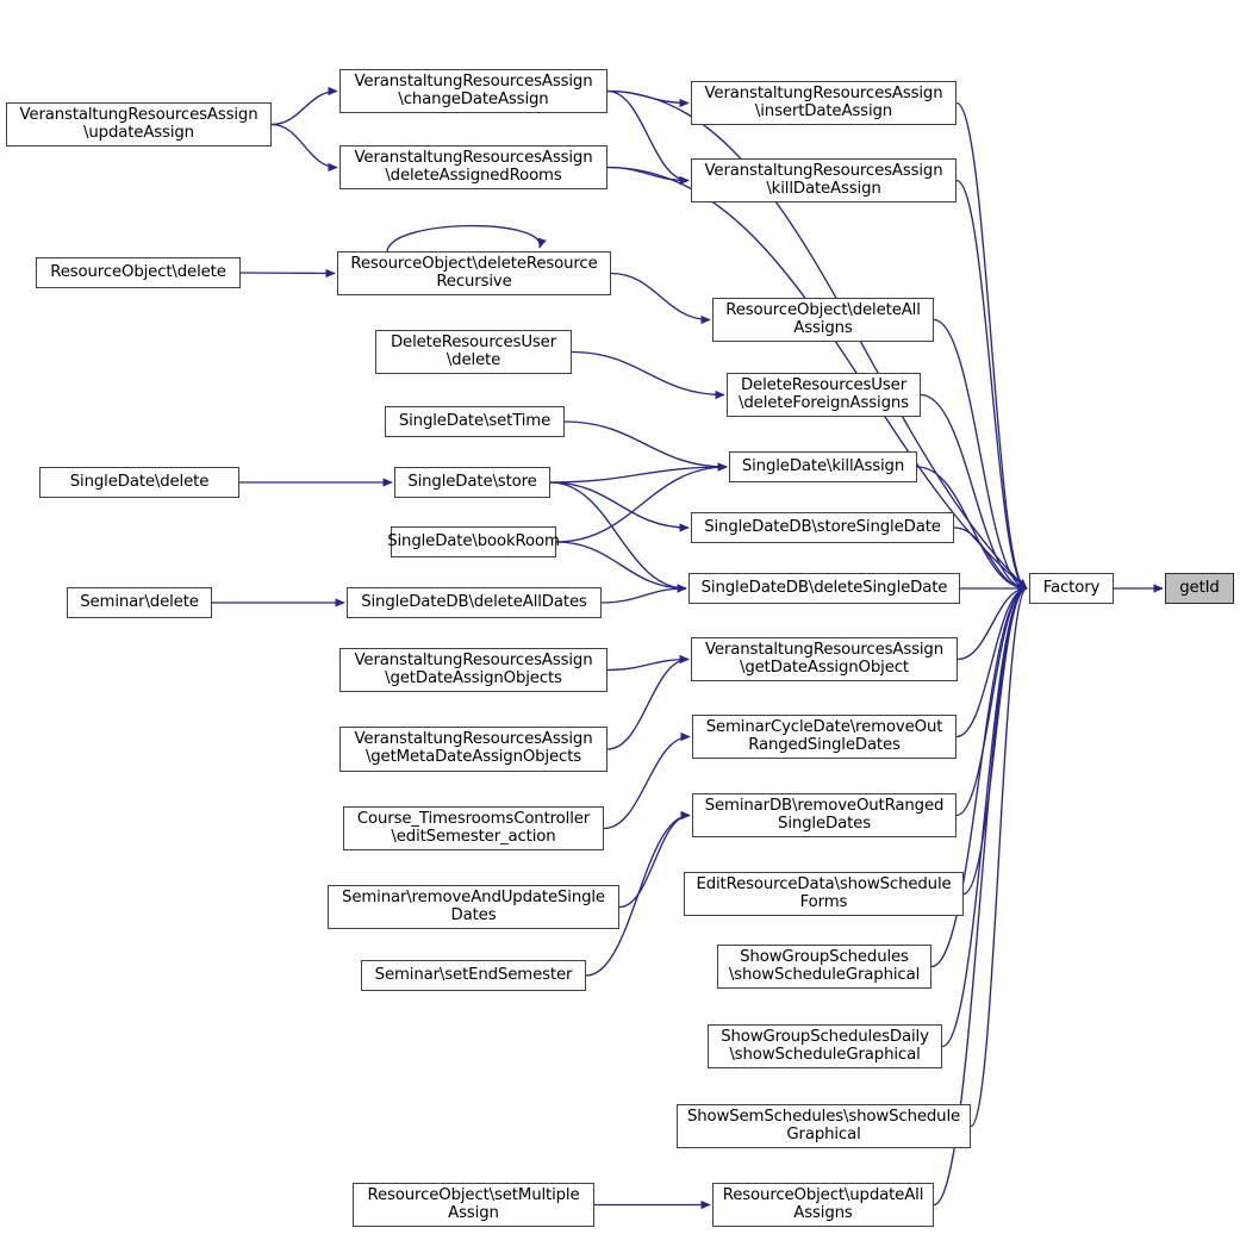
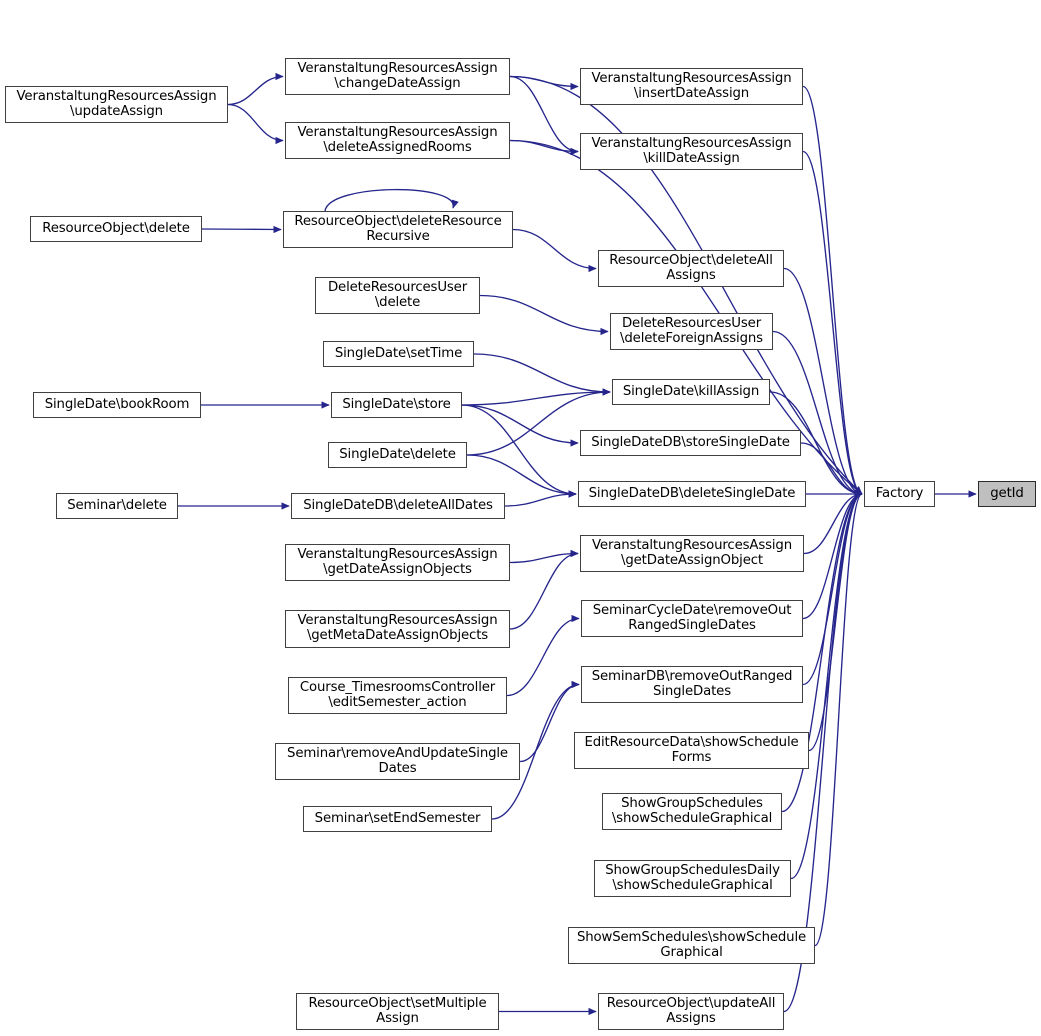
  VeranstaltungResourcesAssign
  \updateAssign
  VeranstaltungResourcesAssign
  \changeDateAssign
  VeranstaltungResourcesAssign
  \deleteAssignedRooms
  VeranstaltungResourcesAssign
  \insertDateAssign
  VeranstaltungResourcesAssign
  \killDateAssign
  ResourceObject\delete
  ResourceObject\deleteResource
  Recursive
  ResourceObject\deleteAll
  Assigns
  DeleteResourcesUser
  \delete
  DeleteResourcesUser
  \deleteForeignAssigns
  SingleDate\setTime
- SingleDate\delete
+ SingleDate\bookRoom
  SingleDate\store
  SingleDate\killAssign
  SingleDateDB\storeSingleDate
- SingleDate\bookRoom
+ SingleDate\delete
  Seminar\delete
  SingleDateDB\deleteAllDates
  SingleDateDB\deleteSingleDate
  Factory
  getId
  VeranstaltungResourcesAssign
  \getDateAssignObjects
  VeranstaltungResourcesAssign
  \getDateAssignObject
  VeranstaltungResourcesAssign
  \getMetaDateAssignObjects
  SeminarCycleDate\removeOut
  RangedSingleDates
  Course_TimesroomsController
  \editSemester_action
  SeminarDB\removeOutRanged
  SingleDates
  Seminar\removeAndUpdateSingle
  Dates
  EditResourceData\showSchedule
  Forms
  Seminar\setEndSemester
  ShowGroupSchedules
  \showScheduleGraphical
  ShowGroupSchedulesDaily
  \showScheduleGraphical
  ShowSemSchedules\showSchedule
  Graphical
  ResourceObject\setMultiple
  Assign
  ResourceObject\updateAll
  Assigns
